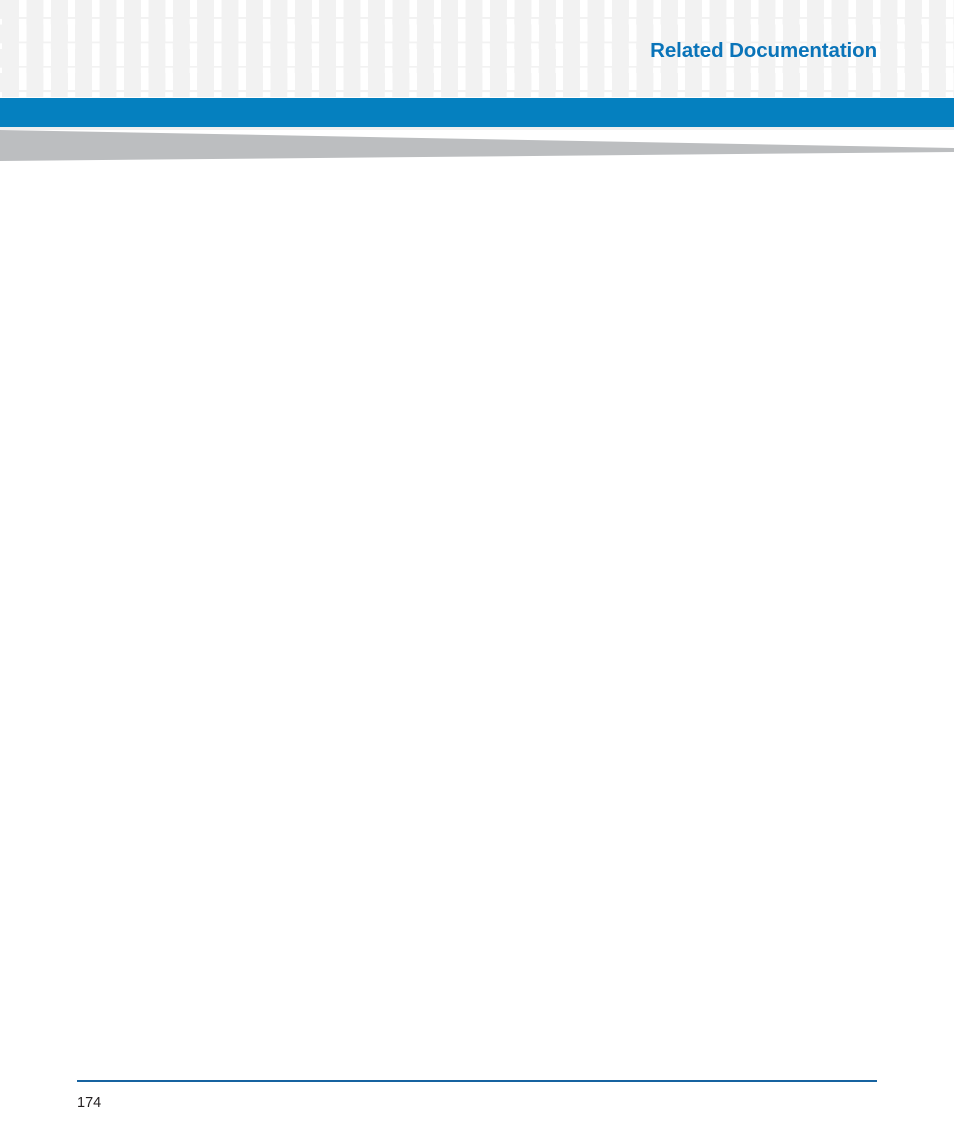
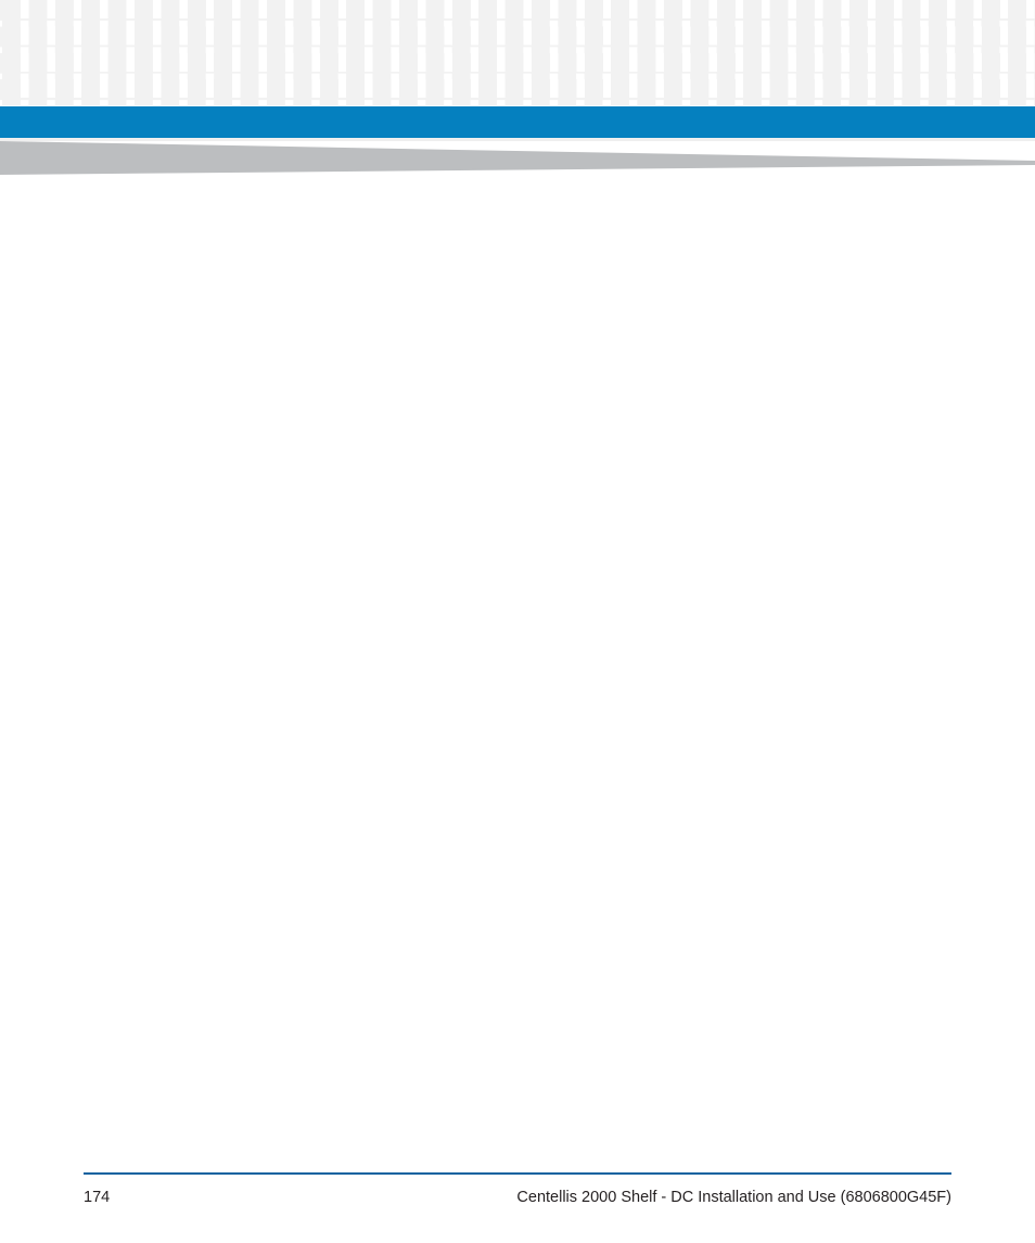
- Related Documentation
  174
+ Centellis 2000 Shelf - DC Installation and Use (6806800G45F)
